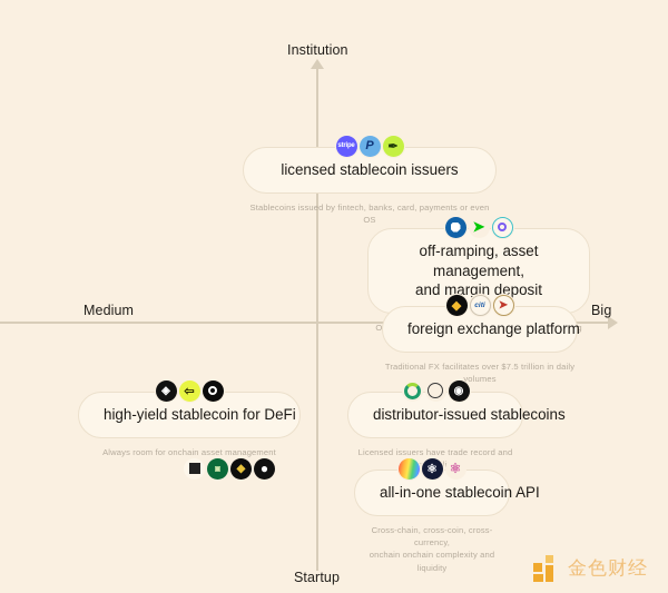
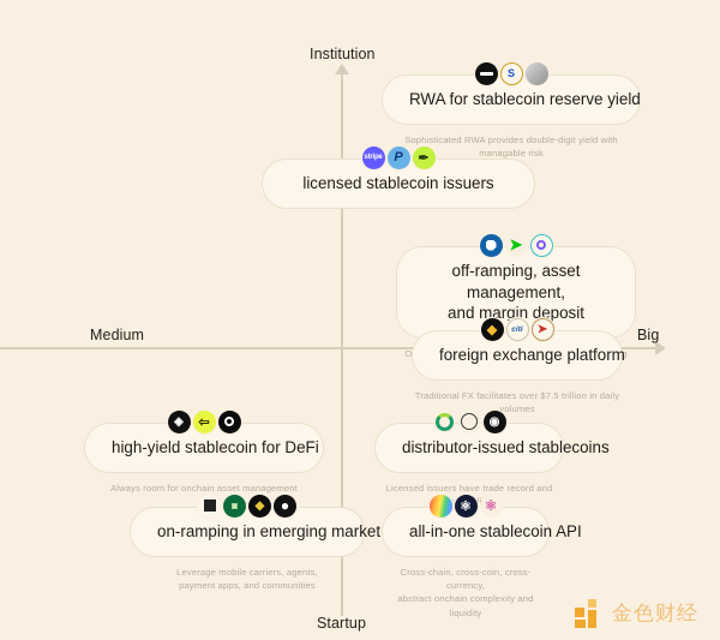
  Institution
  Startup
  Medium
  Big
+ S
+ RWA for stablecoin reserve yield
+ Sophisticated RWA provides double-digit yield with managable risk
  P
  ✒
  licensed stablecoin issuers
- Stablecoins issued by fintech, banks, card, payments or even OS
  ➤
  off-ramping, asset management,
  and margin deposit
  ◆
  ➤
  foreign exchange platform
  Traditional FX facilitates over $7.5 trillion in daily volumes
  ◈
  ⇦
  high-yield stablecoin for DeFi
  Always room for onchain asset management
  ◉
  distributor-issued stablecoins
  Licensed issuers have trade record and l
  ◆
  ●
+ on-ramping in emerging market
+ Leverage mobile carriers, agents,
+ payment apps, and communities
  ⚛
  ⚛
  all-in-one stablecoin API
  Cross-chain, cross-coin, cross-currency,
- onchain onchain complexity and liquidity
+ abstract onchain complexity and liquidity
  金色财经
